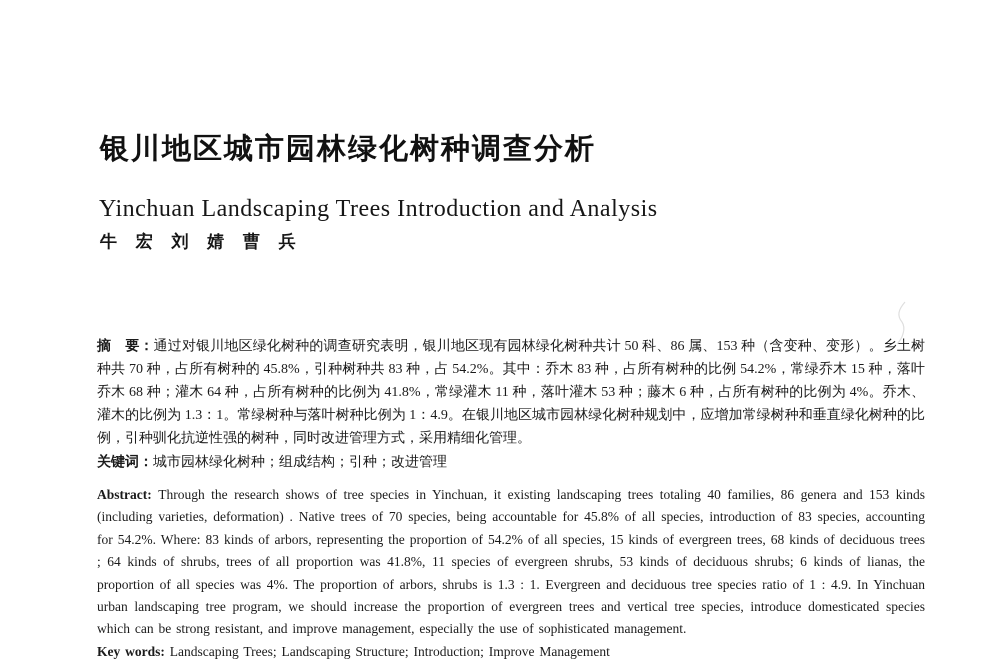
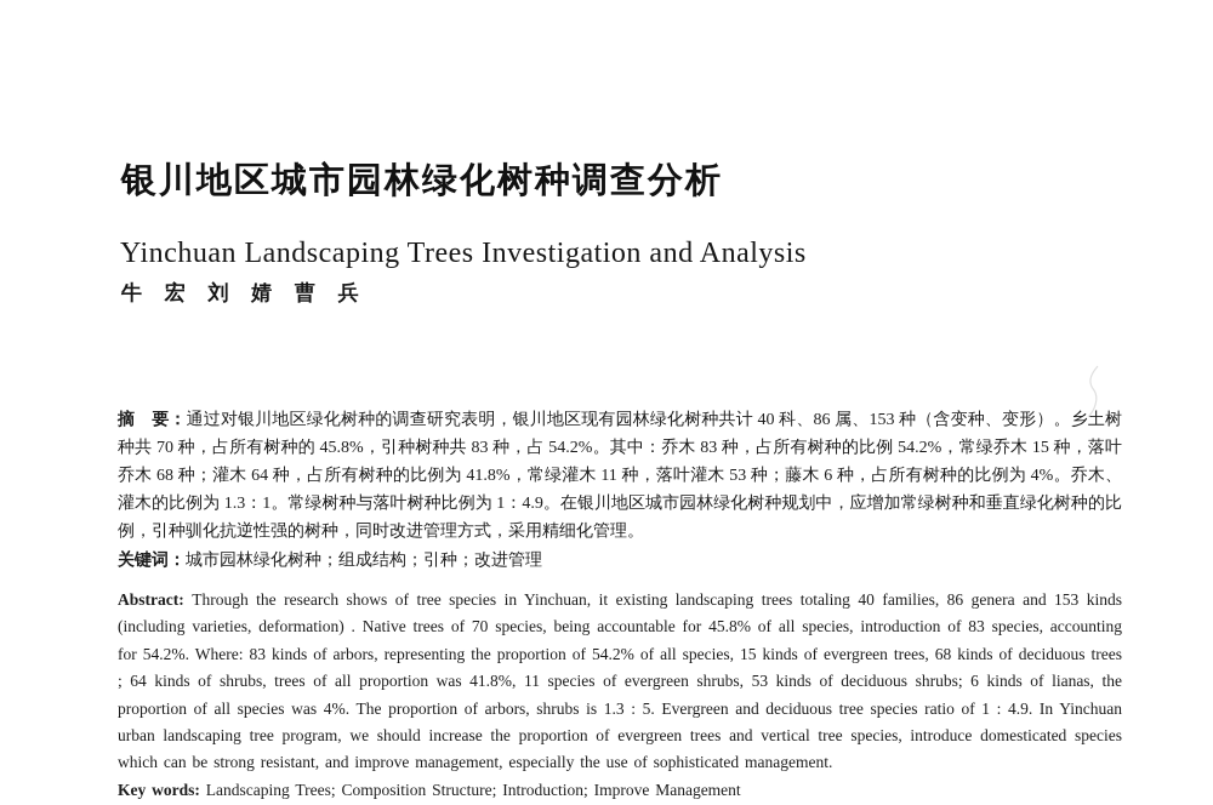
  银川地区城市园林绿化树种调查分析
- Yinchuan Landscaping Trees Introduction and Analysis
+ Yinchuan Landscaping Trees Investigation and Analysis
  牛 宏 刘 婧 曹 兵
- 摘 要：通过对银川地区绿化树种的调查研究表明，银川地区现有园林绿化树种共计 50 科、86 属、153 种（含变种、变形）。乡土树种共 70 种，占所有树种的 45.8%，引种树种共 83 种，占 54.2%。其中：乔木 83 种，占所有树种的比例 54.2%，常绿乔木 15 种，落叶乔木 68 种；灌木 64 种，占所有树种的比例为 41.8%，常绿灌木 11 种，落叶灌木 53 种；藤木 6 种，占所有树种的比例为 4%。乔木、灌木的比例为 1.3：1。常绿树种与落叶树种比例为 1：4.9。在银川地区城市园林绿化树种规划中，应增加常绿树种和垂直绿化树种的比例，引种驯化抗逆性强的树种，同时改进管理方式，采用精细化管理。
+ 摘 要：通过对银川地区绿化树种的调查研究表明，银川地区现有园林绿化树种共计 40 科、86 属、153 种（含变种、变形）。乡土树种共 70 种，占所有树种的 45.8%，引种树种共 83 种，占 54.2%。其中：乔木 83 种，占所有树种的比例 54.2%，常绿乔木 15 种，落叶乔木 68 种；灌木 64 种，占所有树种的比例为 41.8%，常绿灌木 11 种，落叶灌木 53 种；藤木 6 种，占所有树种的比例为 4%。乔木、灌木的比例为 1.3：1。常绿树种与落叶树种比例为 1：4.9。在银川地区城市园林绿化树种规划中，应增加常绿树种和垂直绿化树种的比例，引种驯化抗逆性强的树种，同时改进管理方式，采用精细化管理。
  关键词：城市园林绿化树种；组成结构；引种；改进管理
- Abstract: Through the research shows of tree species in Yinchuan, it existing landscaping trees totaling 40 families, 86 genera and 153 kinds (including varieties, deformation) . Native trees of 70 species, being accountable for 45.8% of all species, introduction of 83 species, accounting for 54.2%. Where: 83 kinds of arbors, representing the proportion of 54.2% of all species, 15 kinds of evergreen trees, 68 kinds of deciduous trees ; 64 kinds of shrubs, trees of all proportion was 41.8%, 11 species of evergreen shrubs, 53 kinds of deciduous shrubs; 6 kinds of lianas, the proportion of all species was 4%. The proportion of arbors, shrubs is 1.3 : 1. Evergreen and deciduous tree species ratio of 1 : 4.9. In Yinchuan urban landscaping tree program, we should increase the proportion of evergreen trees and vertical tree species, introduce domesticated species which can be strong resistant, and improve management, especially the use of sophisticated management.
+ Abstract: Through the research shows of tree species in Yinchuan, it existing landscaping trees totaling 40 families, 86 genera and 153 kinds (including varieties, deformation) . Native trees of 70 species, being accountable for 45.8% of all species, introduction of 83 species, accounting for 54.2%. Where: 83 kinds of arbors, representing the proportion of 54.2% of all species, 15 kinds of evergreen trees, 68 kinds of deciduous trees ; 64 kinds of shrubs, trees of all proportion was 41.8%, 11 species of evergreen shrubs, 53 kinds of deciduous shrubs; 6 kinds of lianas, the proportion of all species was 4%. The proportion of arbors, shrubs is 1.3 : 5. Evergreen and deciduous tree species ratio of 1 : 4.9. In Yinchuan urban landscaping tree program, we should increase the proportion of evergreen trees and vertical tree species, introduce domesticated species which can be strong resistant, and improve management, especially the use of sophisticated management.
- Key words: Landscaping Trees; Landscaping Structure; Introduction; Improve Management
+ Key words: Landscaping Trees; Composition Structure; Introduction; Improve Management
